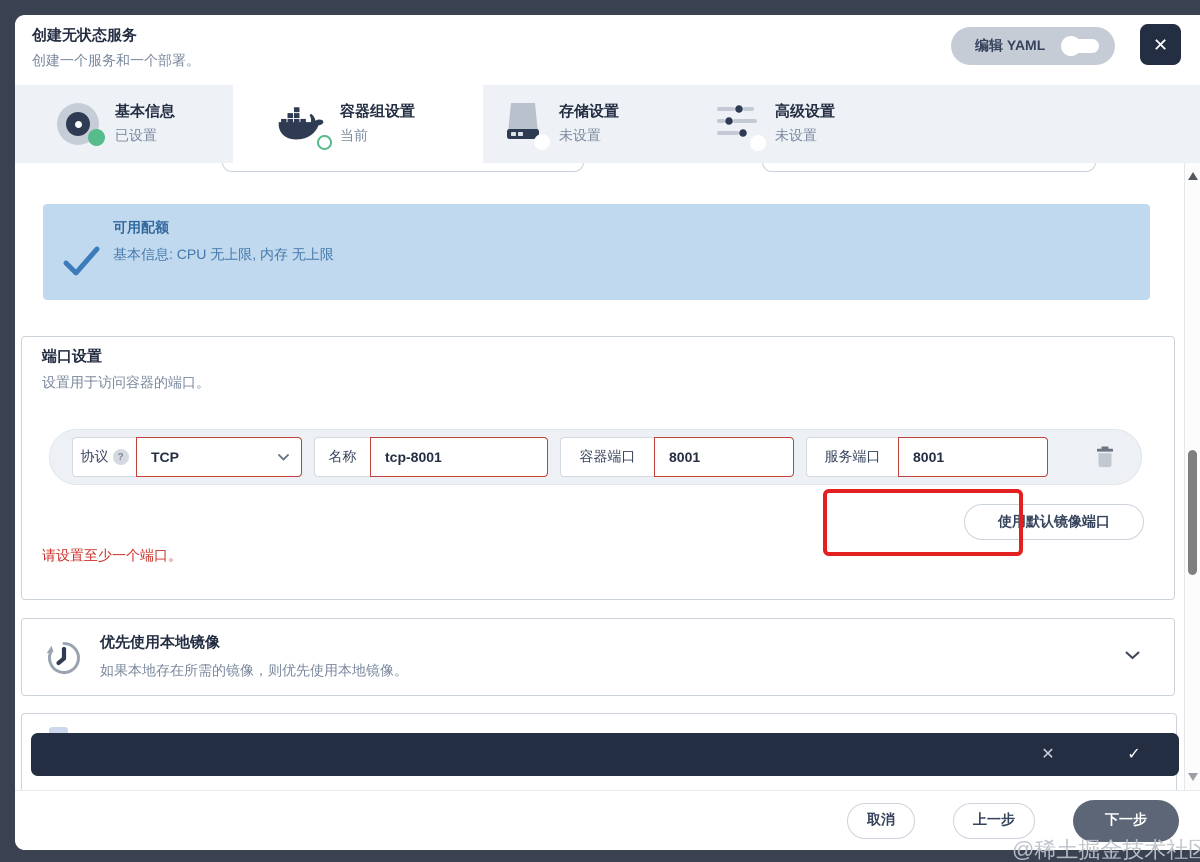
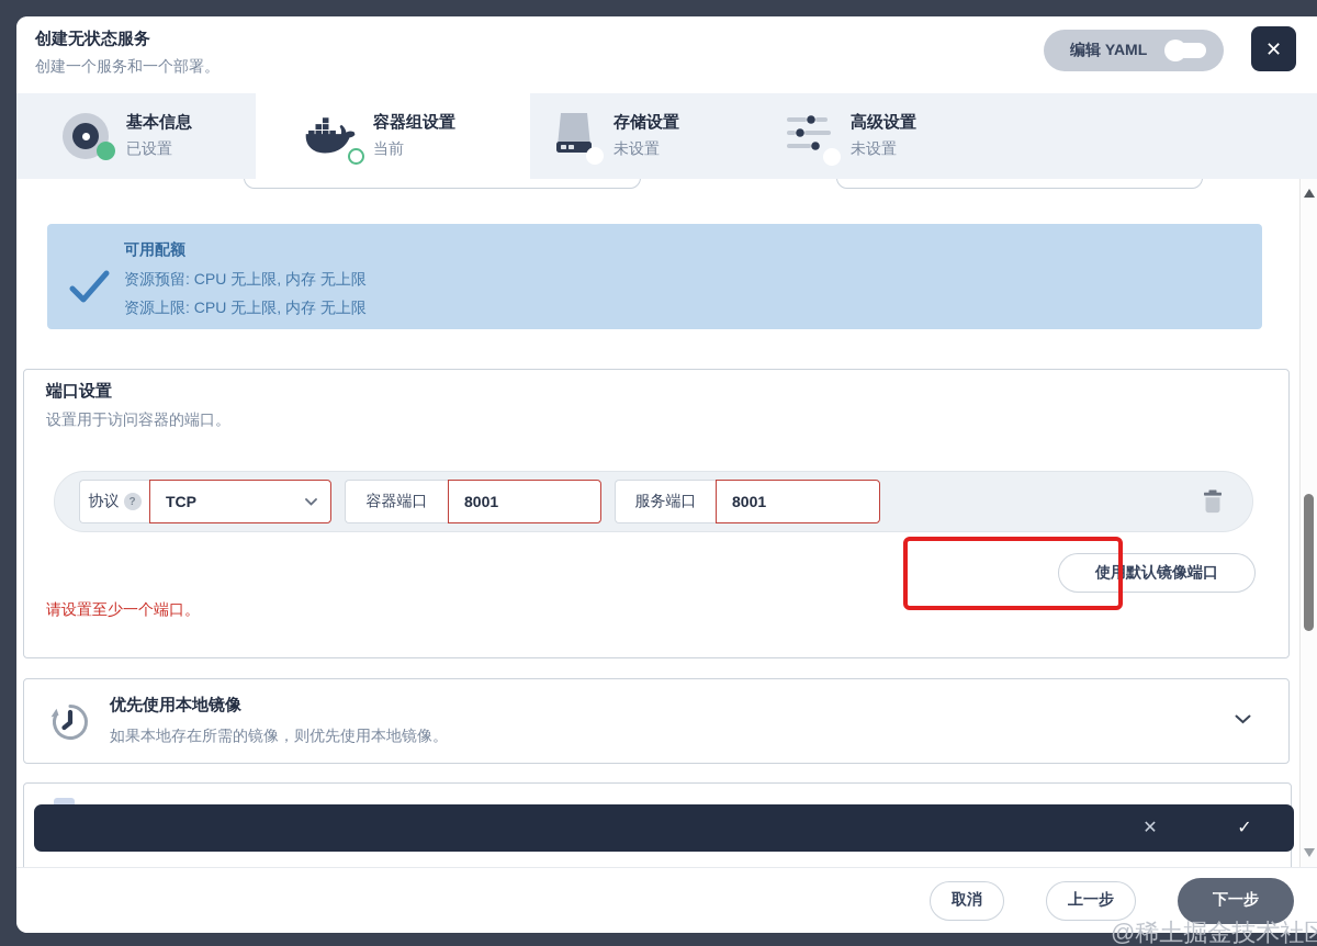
  创建无状态服务
  创建一个服务和一个部署。
  编辑 YAML
  ✕
  基本信息
  已设置
  容器组设置
  当前
  存储设置
  未设置
  高级设置
  未设置
  可用配额
- 基本信息: CPU 无上限, 内存 无上限
+ 资源预留: CPU 无上限, 内存 无上限
+ 资源上限: CPU 无上限, 内存 无上限
  端口设置
  设置用于访问容器的端口。
  协议
  ?
  TCP
- 名称
- tcp-8001
  容器端口
  8001
  服务端口
  8001
  使用默认镜像端口
  请设置至少一个端口。
  优先使用本地镜像
  如果本地存在所需的镜像，则优先使用本地镜像。
  ✕
  ✓
  取消
  上一步
  下一步
  @稀土掘金技术社区
